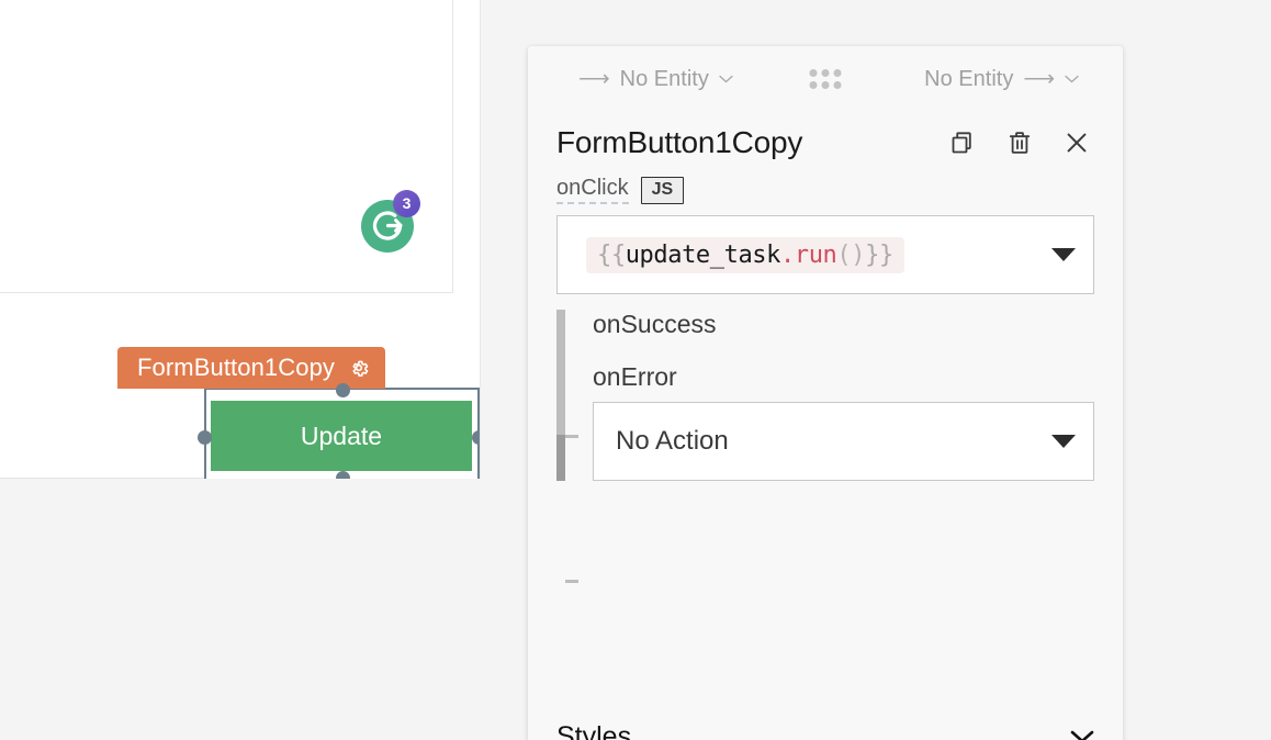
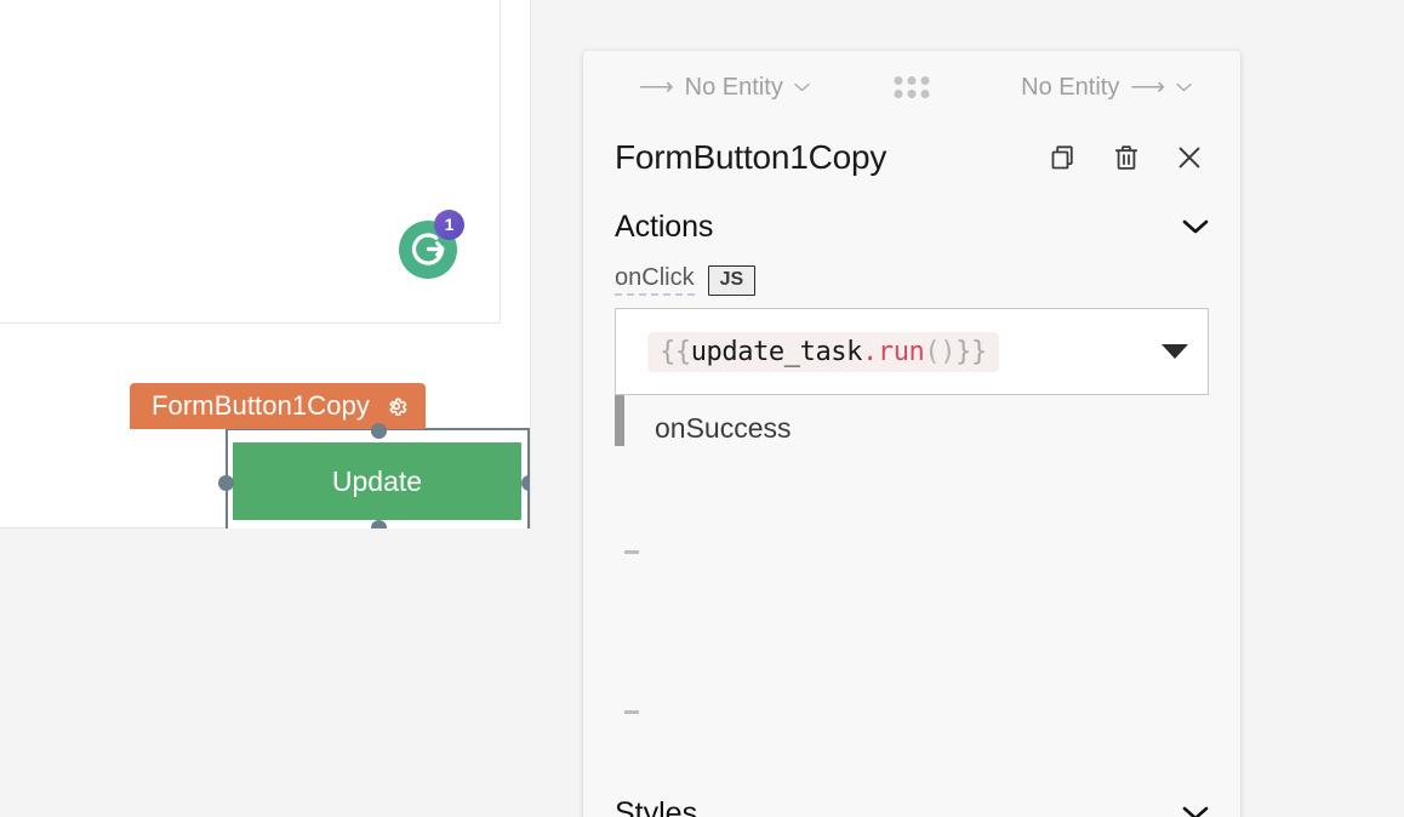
- 3
+ 1
  FormButton1Copy
  Update
  ⟶
  No Entity
  No Entity
  ⟶
  FormButton1Copy
+ Actions
  onClick
  JS
  {{update_task.run()}}
  onSuccess
- onError
- No Action
  Styles
